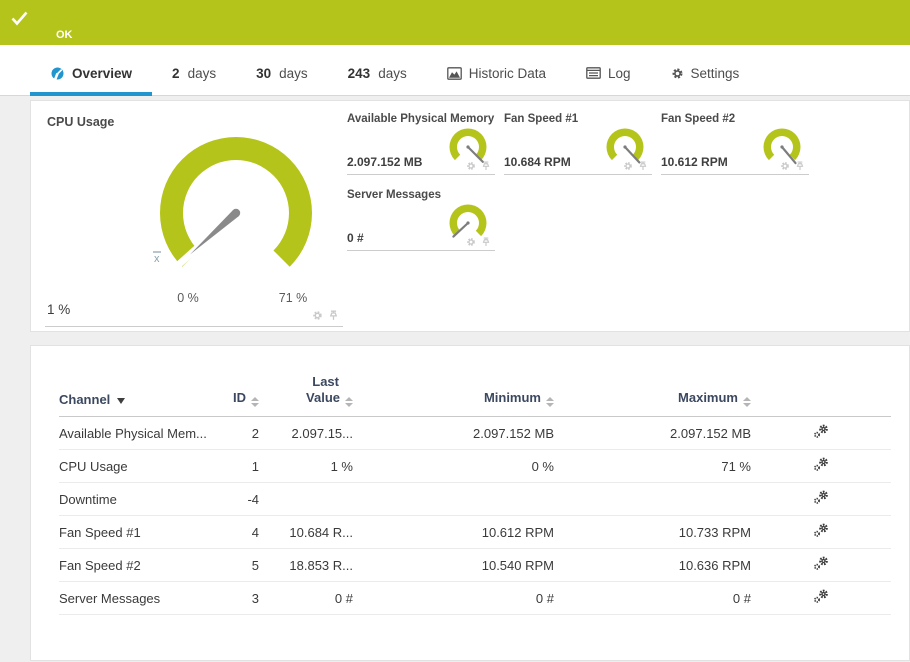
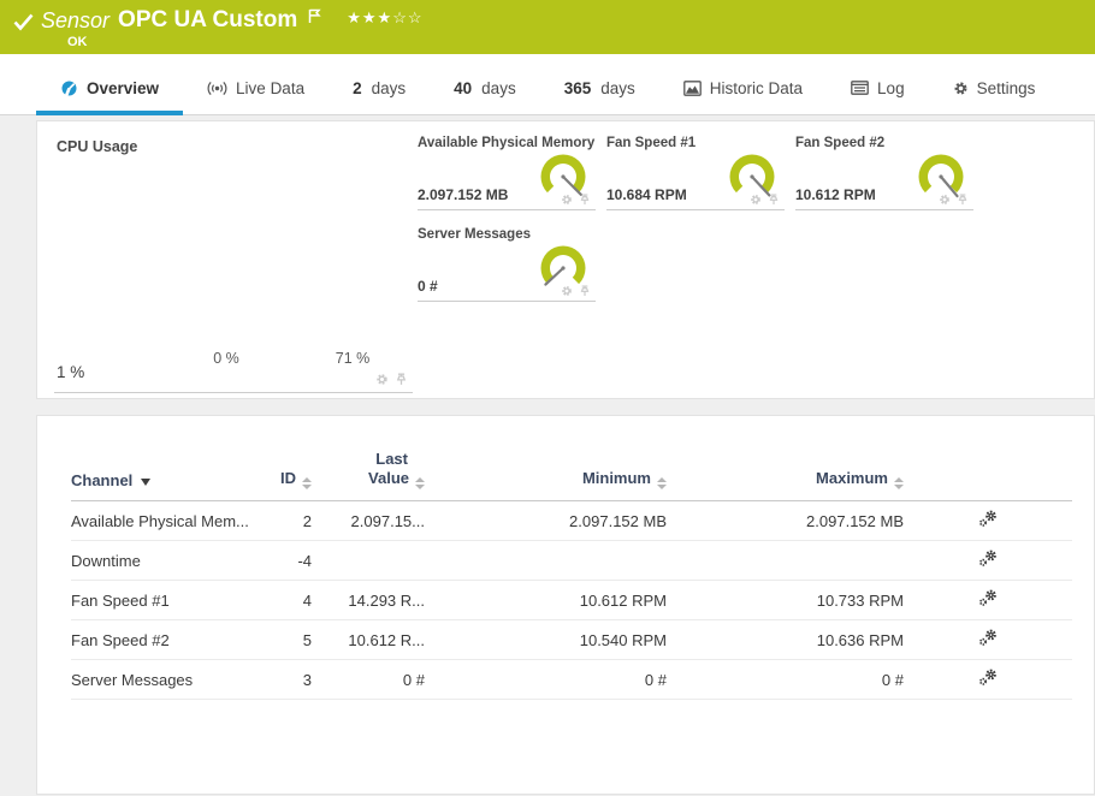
+ Sensor
+ OPC UA Custom
+ ★★★☆☆
  OK
  Overview
+ Live Data
  2
  days
- 30
+ 40
  days
- 243
+ 365
  days
  Historic Data
  Log
  Settings
  CPU Usage
- x
  0 %
  71 %
  1 %
  Available Physical Memory
  2.097.152 MB
  Fan Speed #1
  10.684 RPM
  Fan Speed #2
  10.612 RPM
  Server Messages
  0 #
  Channel	ID	Last Value	Minimum	Maximum
  Available Physical Mem...	2	2.097.15...	2.097.152 MB	2.097.152 MB
- CPU Usage	1	1 %	0 %	71 %
  Downtime	-4
- Fan Speed #1	4	10.684 R...	10.612 RPM	10.733 RPM
+ Fan Speed #1	4	14.293 R...	10.612 RPM	10.733 RPM
- Fan Speed #2	5	18.853 R...	10.540 RPM	10.636 RPM
+ Fan Speed #2	5	10.612 R...	10.540 RPM	10.636 RPM
  Server Messages	3	0 #	0 #	0 #
